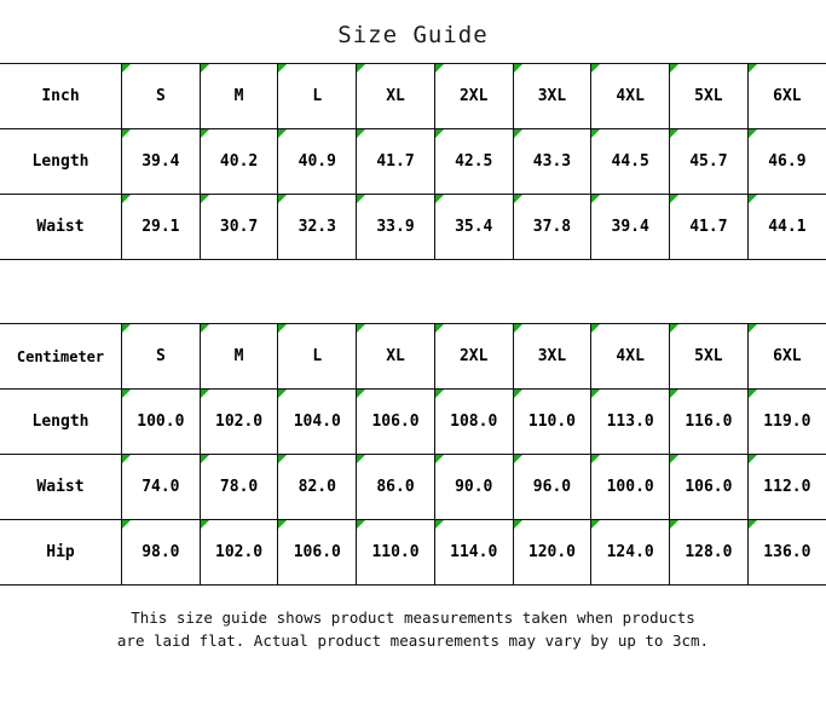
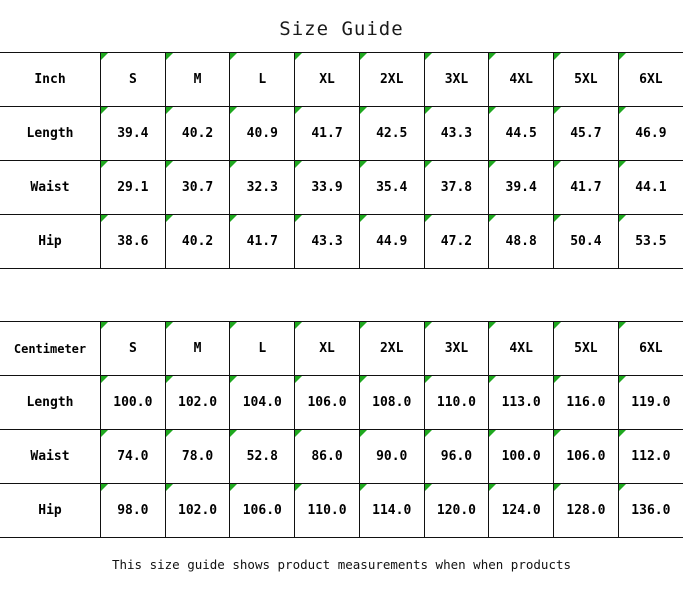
  Size Guide
  Inch	S	M	L	XL	2XL	3XL	4XL	5XL	6XL
  Length	39.4	40.2	40.9	41.7	42.5	43.3	44.5	45.7	46.9
  Waist	29.1	30.7	32.3	33.9	35.4	37.8	39.4	41.7	44.1
+ Hip	38.6	40.2	41.7	43.3	44.9	47.2	48.8	50.4	53.5
  Centimeter	S	M	L	XL	2XL	3XL	4XL	5XL	6XL
  Length	100.0	102.0	104.0	106.0	108.0	110.0	113.0	116.0	119.0
- Waist	74.0	78.0	82.0	86.0	90.0	96.0	100.0	106.0	112.0
+ Waist	74.0	78.0	52.8	86.0	90.0	96.0	100.0	106.0	112.0
  Hip	98.0	102.0	106.0	110.0	114.0	120.0	124.0	128.0	136.0
- This size guide shows product measurements taken when products
+ This size guide shows product measurements when when products
- are laid flat. Actual product measurements may vary by up to 3cm.
